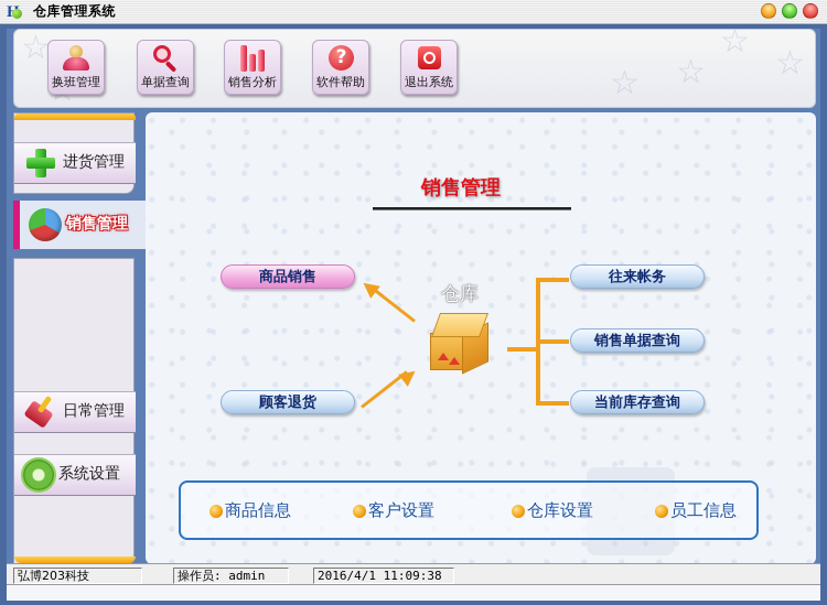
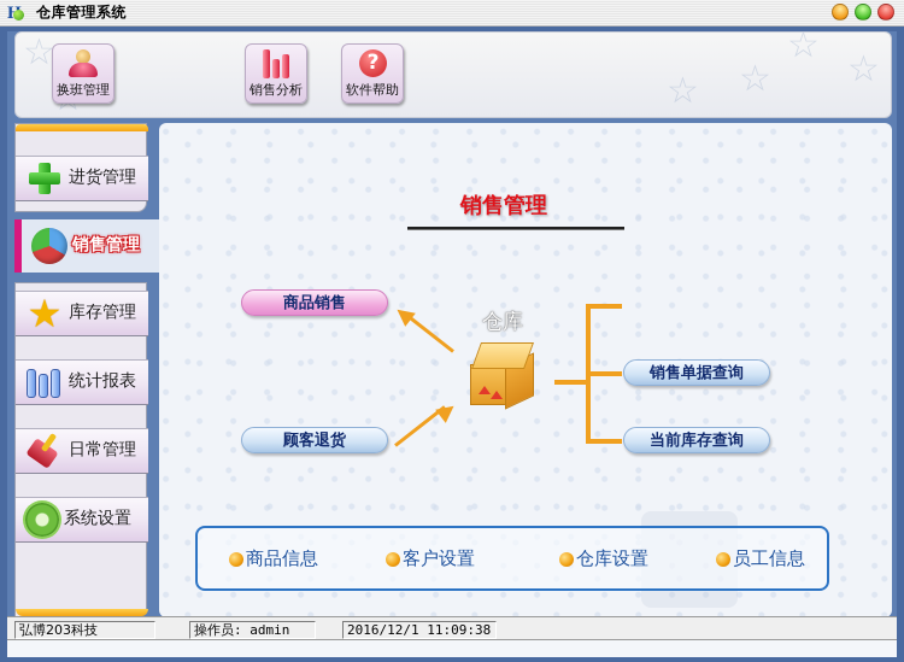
  仓库管理系统
  ☆
  ☆
  ☆
  ☆
  ☆
  换班管理
- 单据查询
  销售分析
  ?
  软件帮助
- 退出系统
  进货管理
  销售管理
+ ★
+ 库存管理
+ 统计报表
  日常管理
  系统设置
  销售管理
  商品销售
  顾客退货
  仓库
- 往来帐务
  销售单据查询
  当前库存查询
  商品信息
  客户设置
  仓库设置
  员工信息
  弘博203科技
  操作员: admin
- 2016/4/1 11:09:38
+ 2016/12/1 11:09:38
